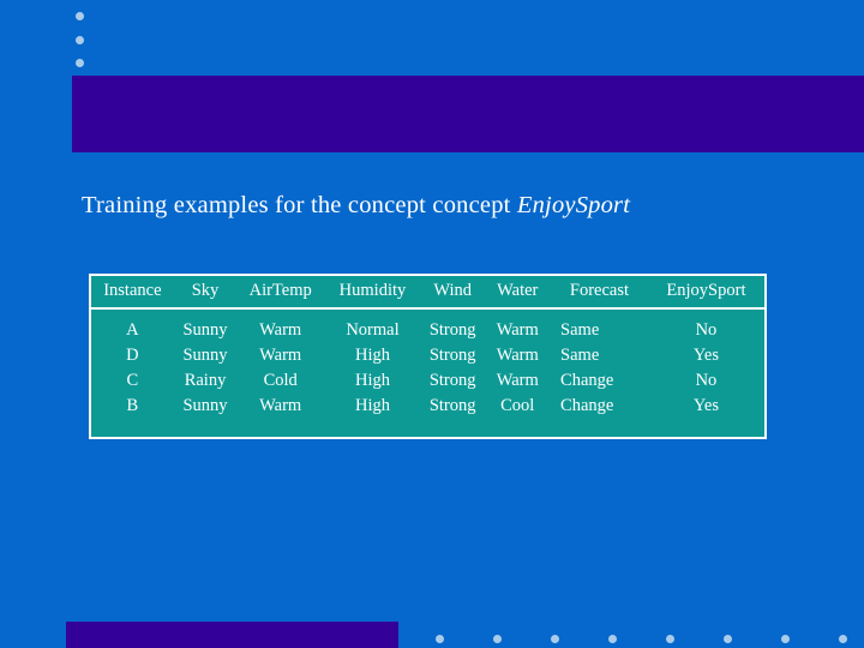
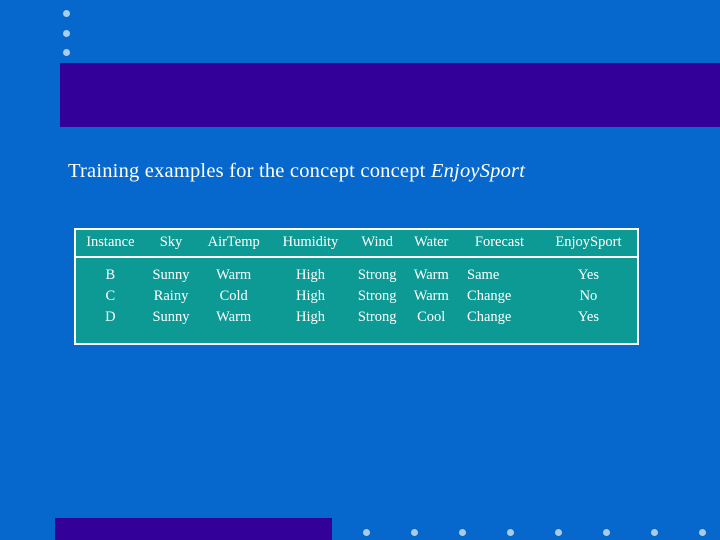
  Training examples for the concept concept EnjoySport
  Instance	Sky	AirTemp	Humidity	Wind	Water	Forecast	EnjoySport
- A	Sunny	Warm	Normal	Strong	Warm	Same	No
- D	Sunny	Warm	High	Strong	Warm	Same	Yes
+ B	Sunny	Warm	High	Strong	Warm	Same	Yes
  C	Rainy	Cold	High	Strong	Warm	Change	No
- B	Sunny	Warm	High	Strong	Cool	Change	Yes
+ D	Sunny	Warm	High	Strong	Cool	Change	Yes
